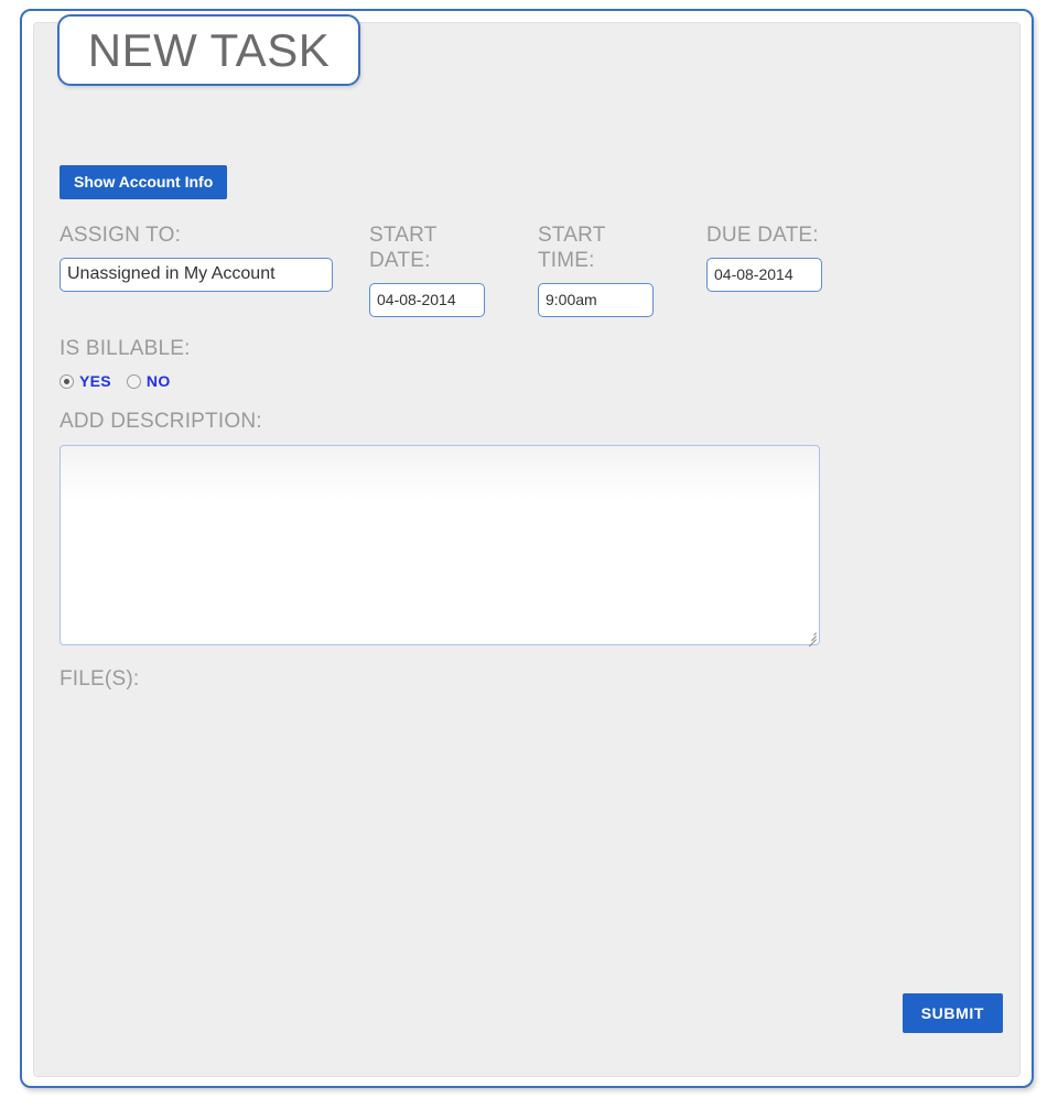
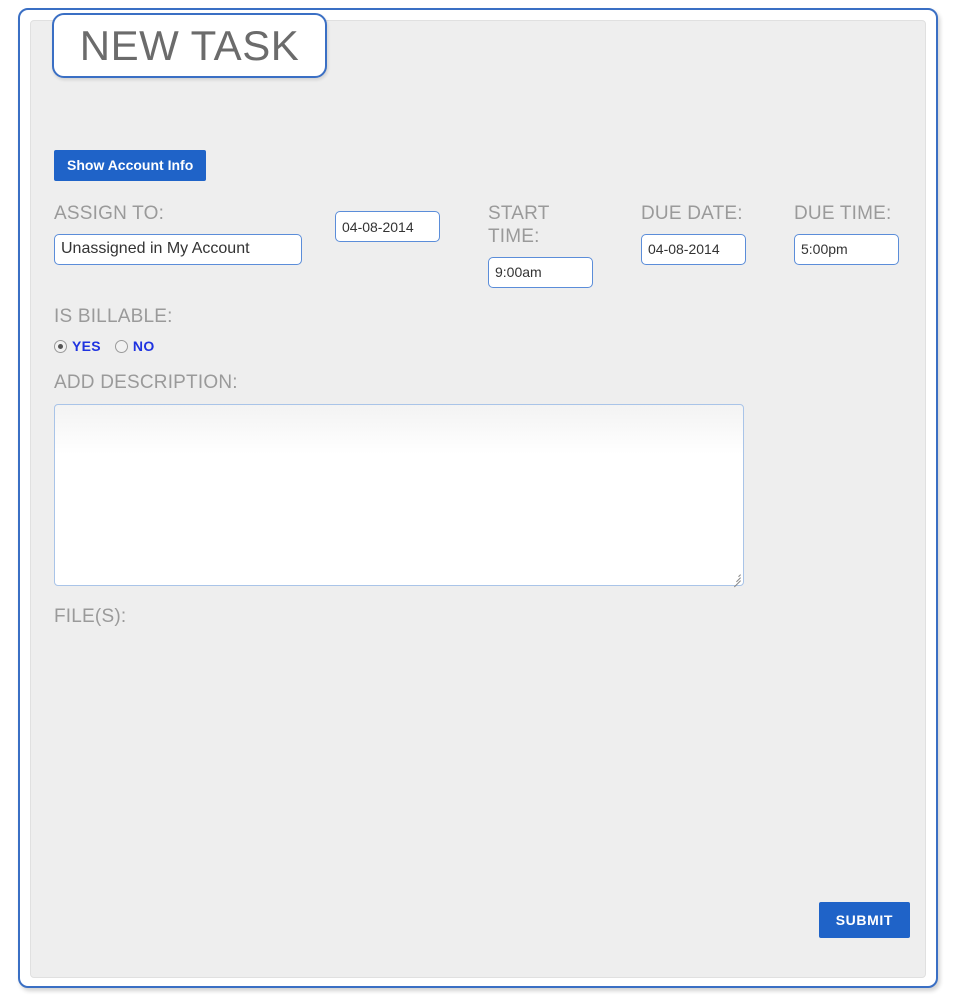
  NEW TASK
  Show Account Info
  ASSIGN TO:
  Unassigned in My Account
- START DATE:
  04-08-2014
  START TIME:
  9:00am
  DUE DATE:
  04-08-2014
+ DUE TIME:
+ 5:00pm
  IS BILLABLE:
  YES
  NO
  ADD DESCRIPTION:
  FILE(S):
  SUBMIT
